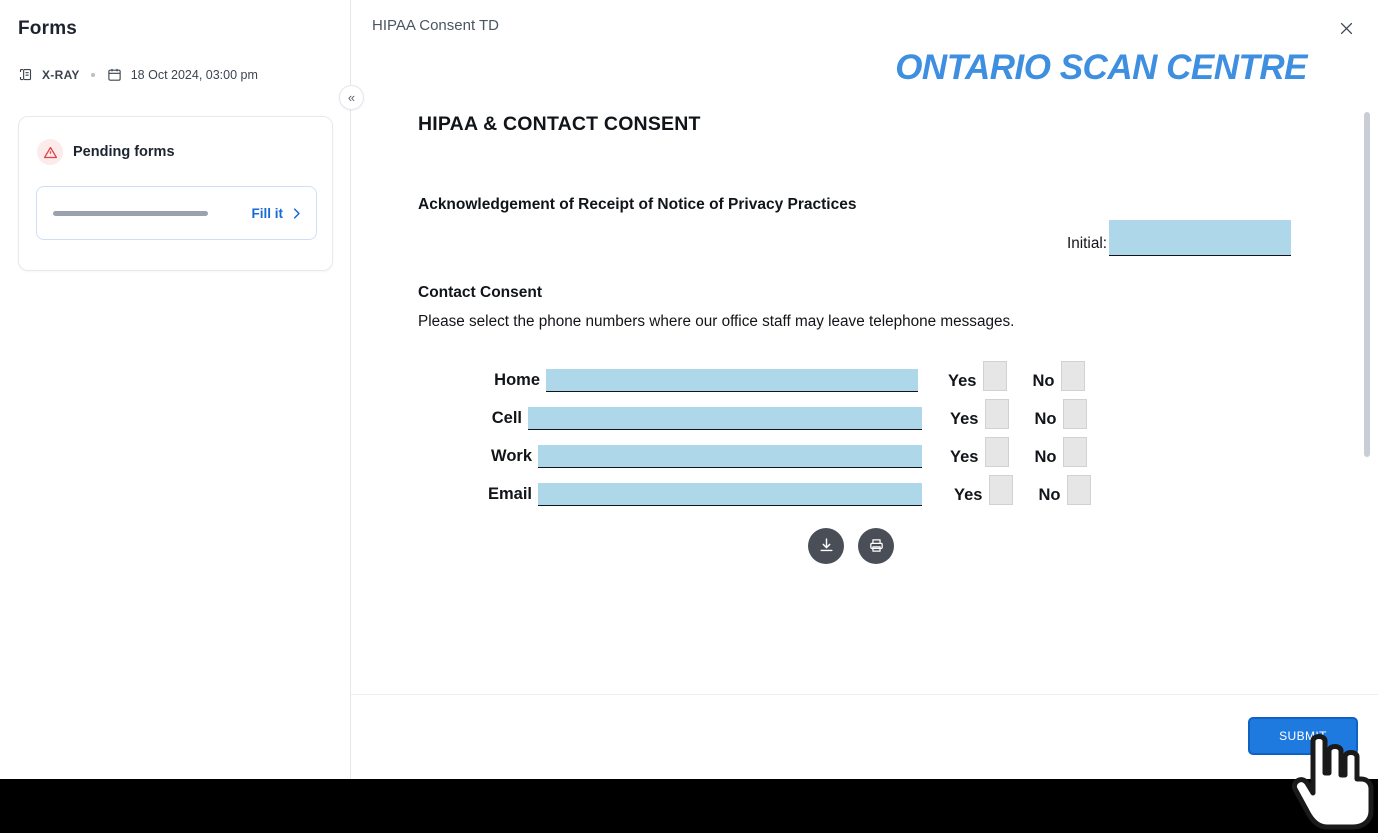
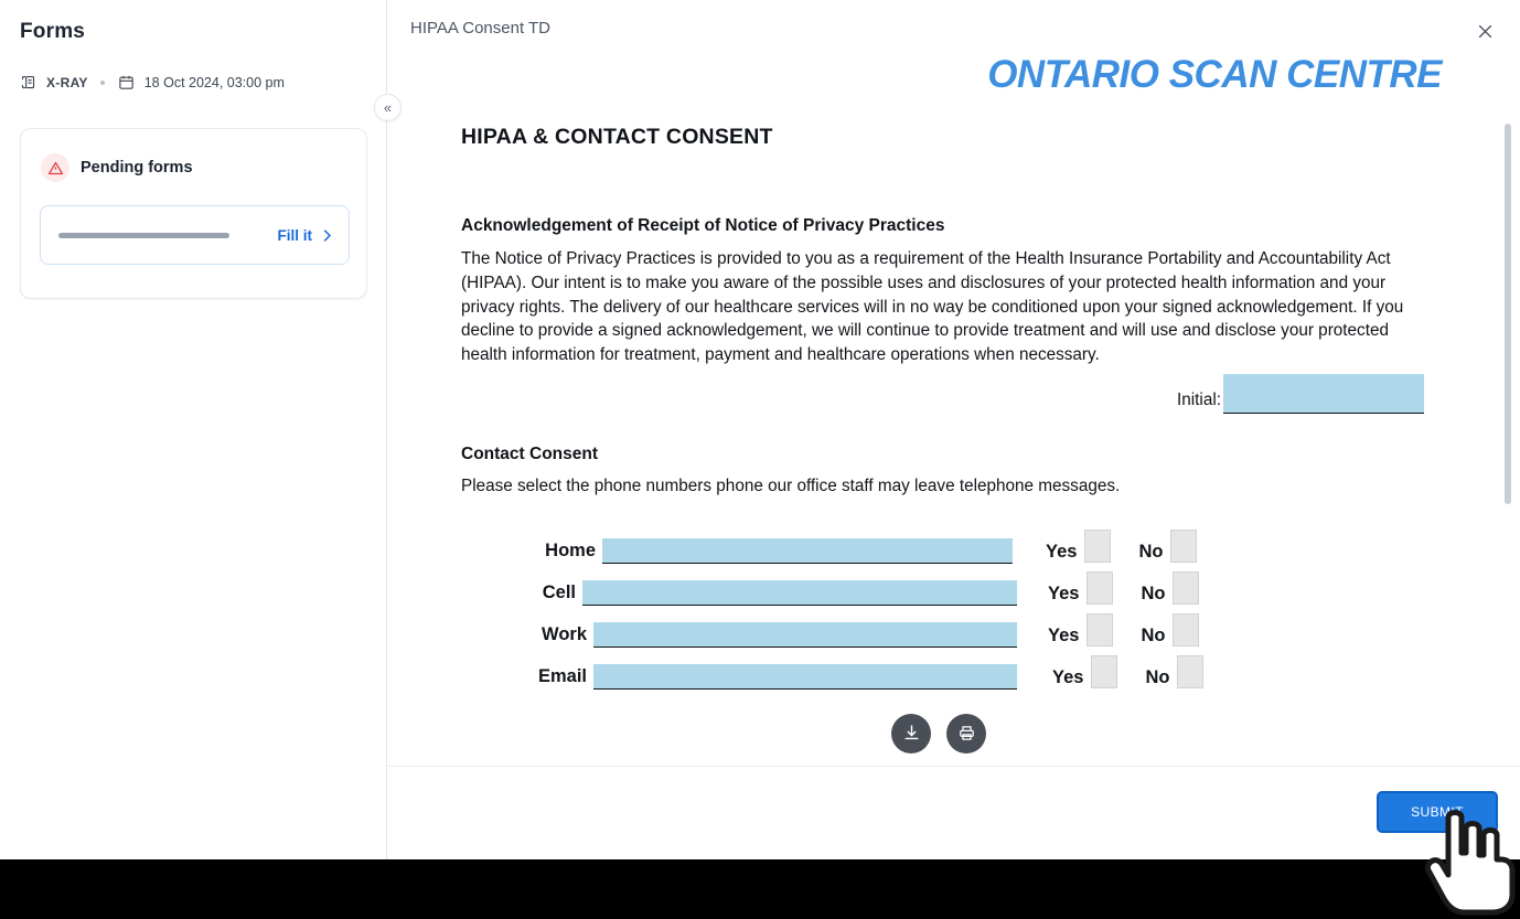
  Forms
  X-RAY
  18 Oct 2024, 03:00 pm
  Pending forms
  Fill it
  «
  HIPAA Consent TD
  ONTARIO SCAN CENTRE
  HIPAA & CONTACT CONSENT
  Acknowledgement of Receipt of Notice of Privacy Practices
+ The Notice of Privacy Practices is provided to you as a requirement of the Health Insurance Portability and Accountability Act (HIPAA). Our intent is to make you aware of the possible uses and disclosures of your protected health information and your privacy rights. The delivery of our healthcare services will in no way be conditioned upon your signed acknowledgement. If you decline to provide a signed acknowledgement, we will continue to provide treatment and will use and disclose your protected health information for treatment, payment and healthcare operations when necessary.
  Initial:
  Contact Consent
- Please select the phone numbers where our office staff may leave telephone messages.
+ Please select the phone numbers phone our office staff may leave telephone messages.
  Home
  Yes
  No
  Cell
  Yes
  No
  Work
  Yes
  No
  Email
  Yes
  No
